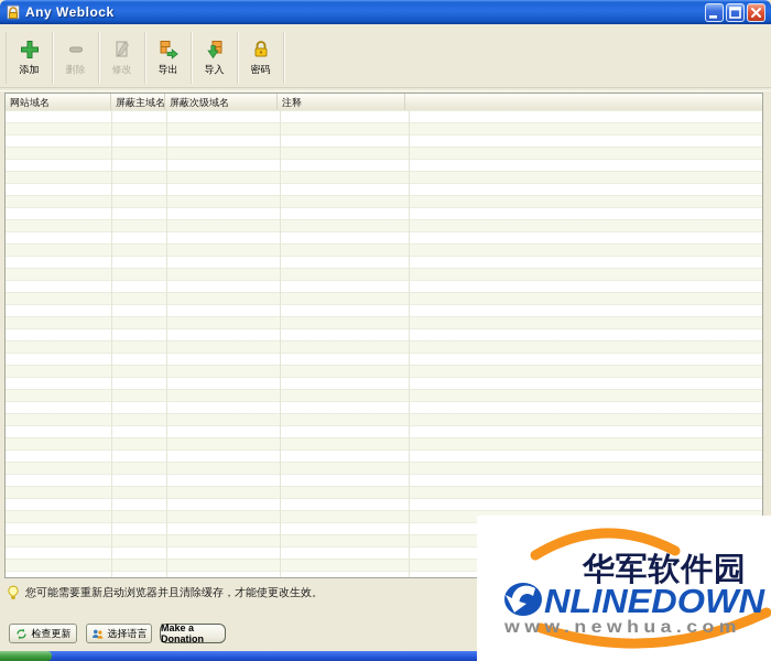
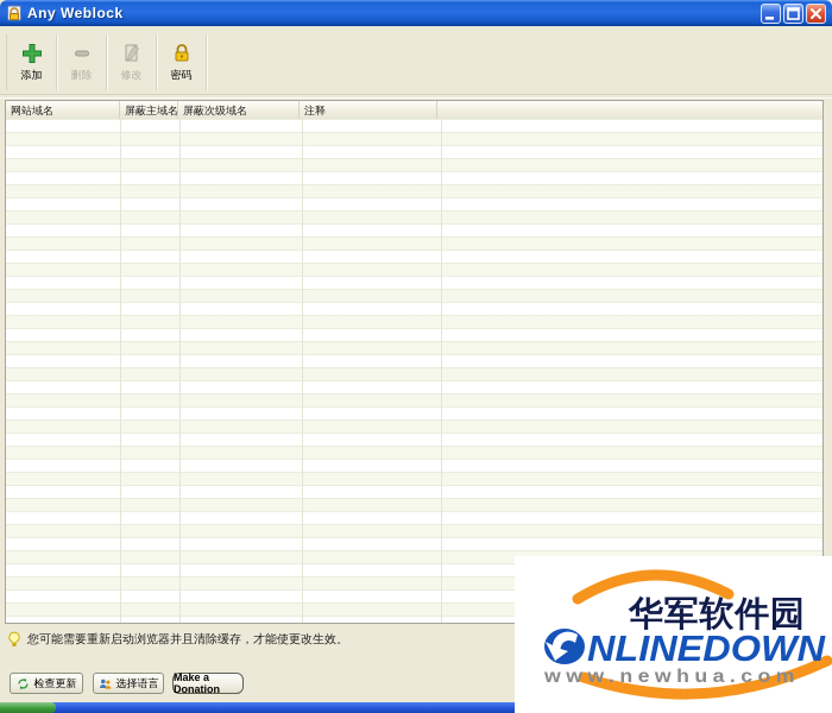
  Any Weblock
  添加
  删除
  修改
- 导出
- 导入
  密码
  网站域名
  屏蔽主域名
  屏蔽次级域名
  注释
  您可能需要重新启动浏览器并且清除缓存，才能使更改生效。
  检查更新
  选择语言
  Make a Donation
  华军软件园
  NLINEDOWN
  www.newhua.com
